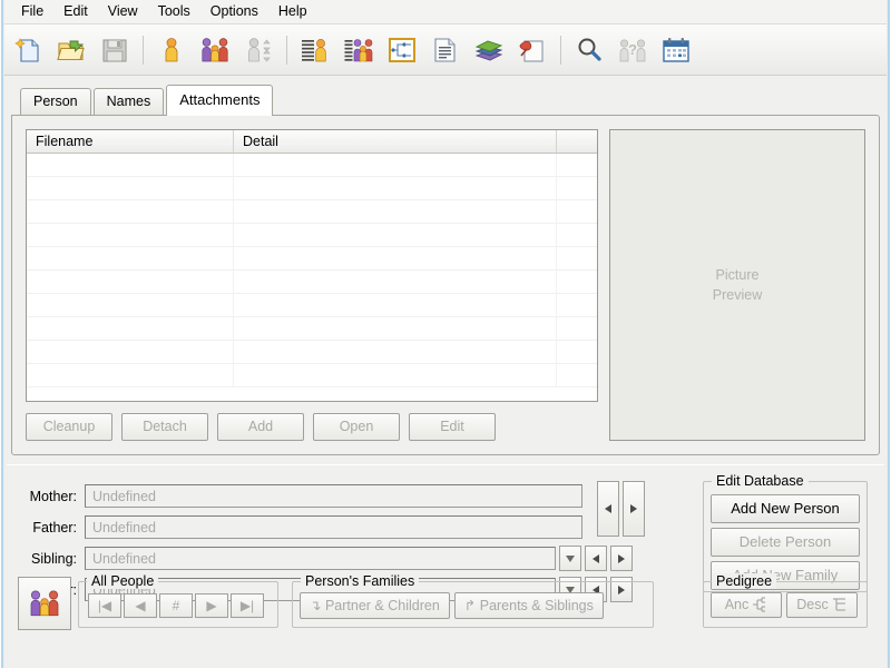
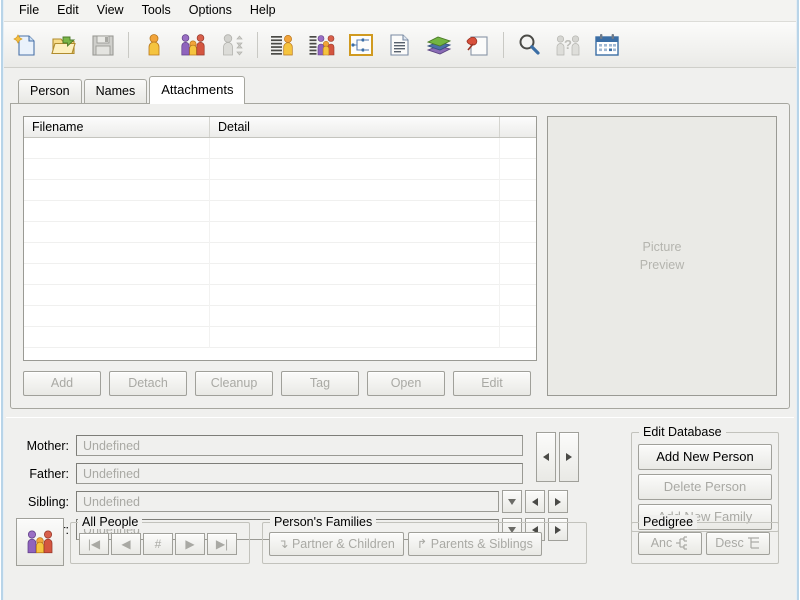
  File
  Edit
  View
  Tools
  Options
  Help
  ?
  Person
  Names
  Attachments
  Filename
  Detail
- Cleanup
+ Add
  Detach
- Add
+ Cleanup
+ Tag
  Open
  Edit
  Picture
  Preview
  Mother:
  Undefined
  Father:
  Undefined
  Sibling:
  Undefined
  Undefined
  Edit Database
  Add New Person
  Delete Person
  All People
  |◀
  ◀
  #
  ▶
  ▶|
  Person's Families
  ↴ Partner & Children
  ↱ Parents & Siblings
  Pedigree
  Anc
  Desc
